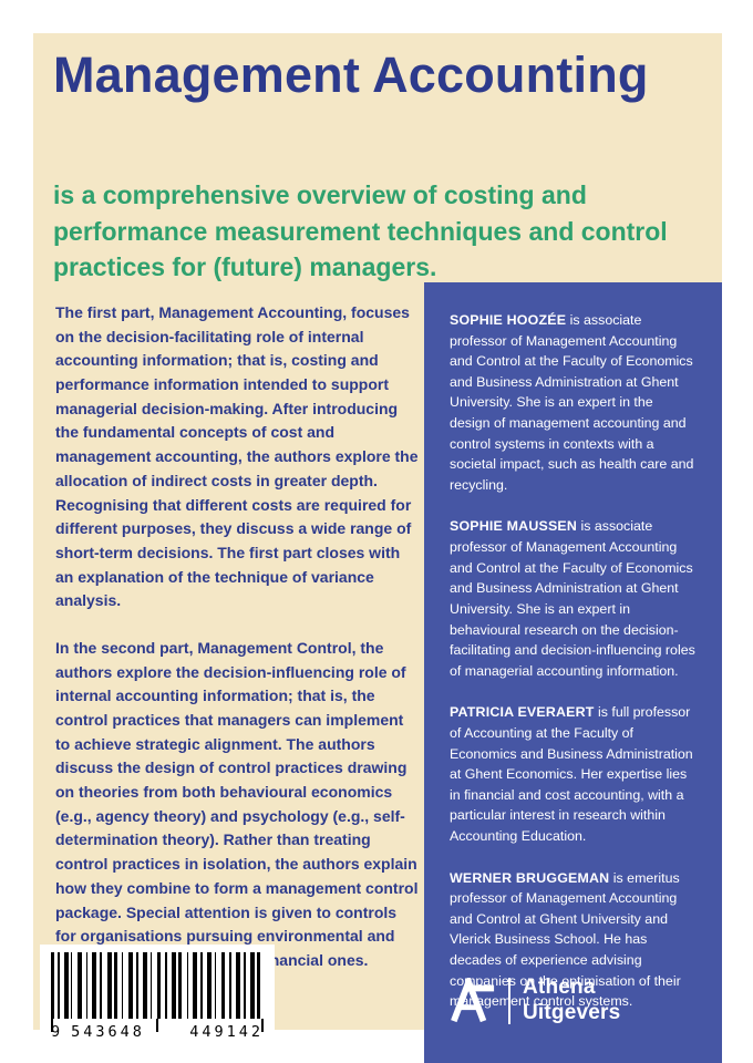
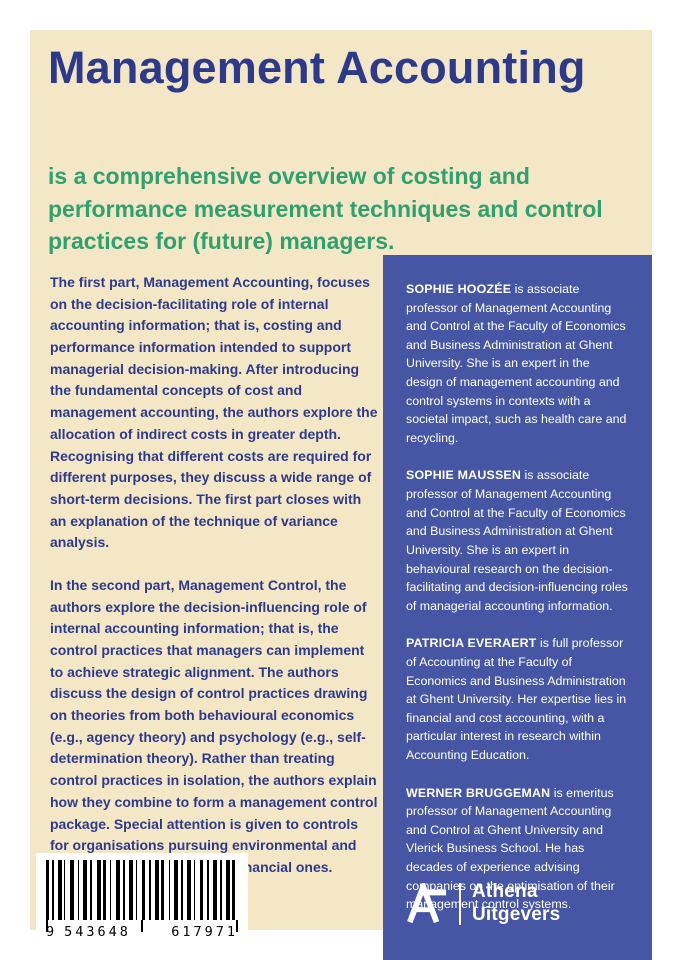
  Management Accounting
  is a comprehensive overview of costing and performance measurement techniques and control practices for (future) managers.
  The first part, Management Accounting, focuses on the decision-facilitating role of internal accounting information; that is, costing and performance information intended to support managerial decision-making. After introducing the fundamental concepts of cost and management accounting, the authors explore the allocation of indirect costs in greater depth. Recognising that different costs are required for different purposes, they discuss a wide range of short-term decisions. The first part closes with an explanation of the technique of variance analysis.
  In the second part, Management Control, the authors explore the decision-influencing role of internal accounting information; that is, the control practices that managers can implement to achieve strategic alignment. The authors discuss the design of control practices drawing on theories from both behavioural economics (e.g., agency theory) and psychology (e.g., self-determination theory). Rather than treating control practices in isolation, the authors explain how they combine to form a management control package. Special attention is given to controls for organisations pursuing environmental and nancial ones.
  SOPHIE HOOZÉE is associate professor of Management Accounting and Control at the Faculty of Economics and Business Administration at Ghent University. She is an expert in the design of management accounting and control systems in contexts with a societal impact, such as health care and recycling.
  SOPHIE MAUSSEN is associate professor of Management Accounting and Control at the Faculty of Economics and Business Administration at Ghent University. She is an expert in behavioural research on the decision-facilitating and decision-influencing roles of managerial accounting information.
- PATRICIA EVERAERT is full professor of Accounting at the Faculty of Economics and Business Administration at Ghent Economics. Her expertise lies in financial and cost accounting, with a particular interest in research within Accounting Education.
+ PATRICIA EVERAERT is full professor of Accounting at the Faculty of Economics and Business Administration at Ghent University. Her expertise lies in financial and cost accounting, with a particular interest in research within Accounting Education.
  WERNER BRUGGEMAN is emeritus professor of Management Accounting and Control at Ghent University and Vlerick Business School. He has decades of experience advising copanies on the optimisation of their management control systems.
  Athena
  Uitgevers
  9
  543648
- 449142
+ 617971
